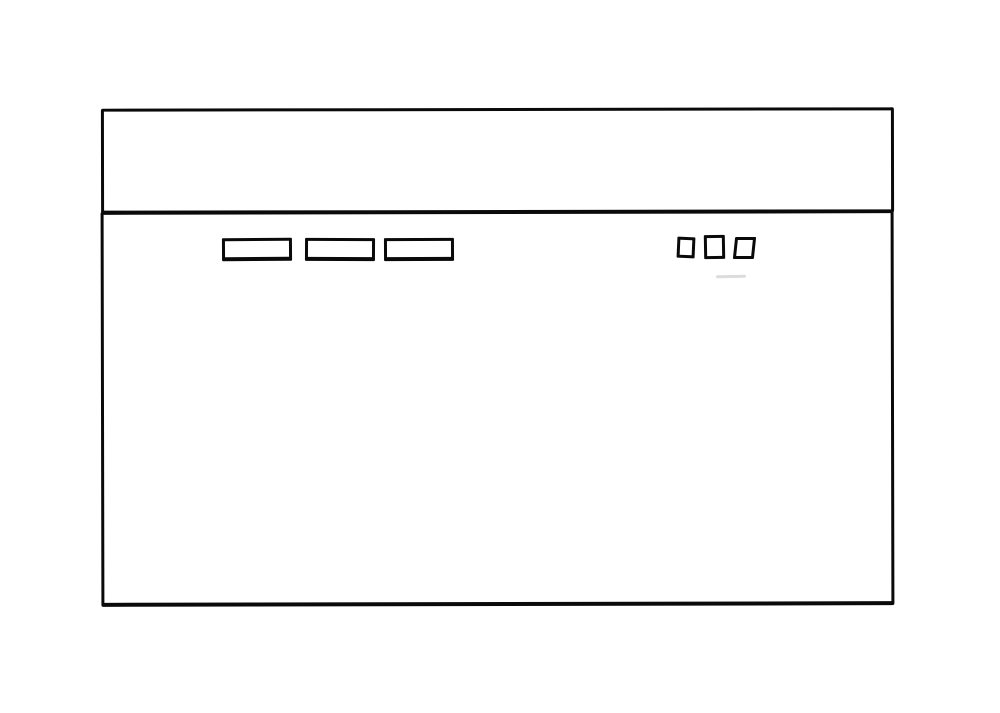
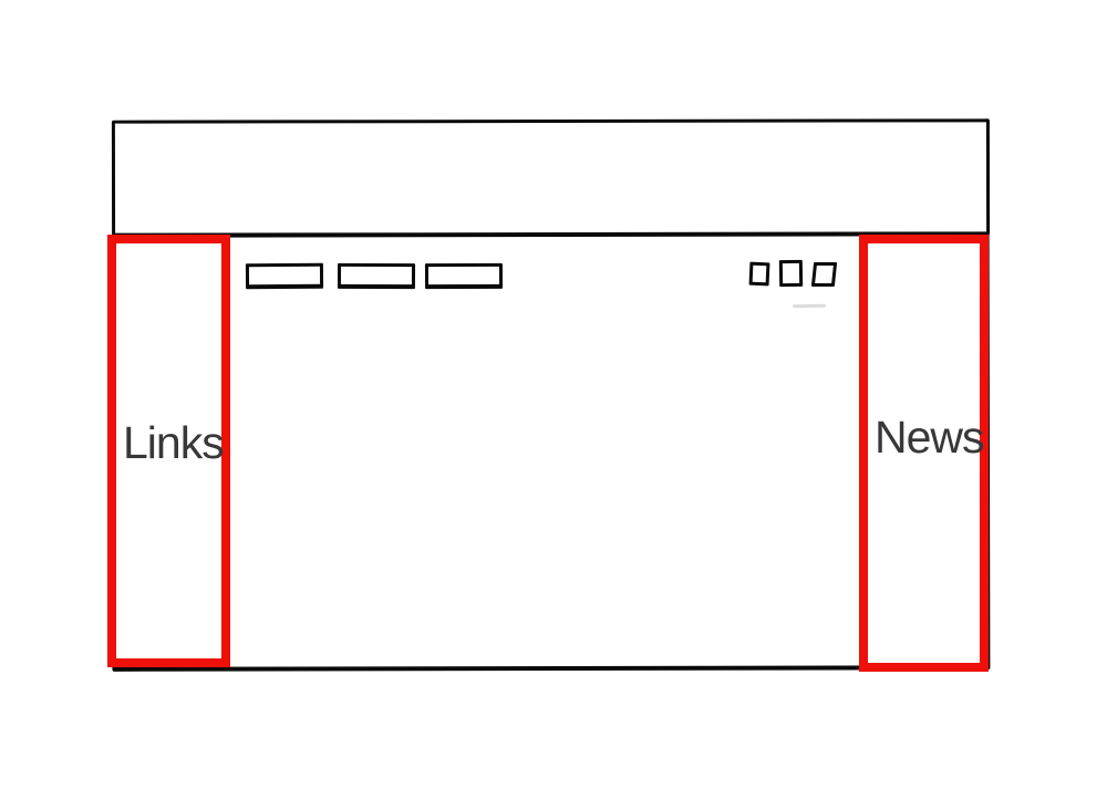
+ Links
+ News
